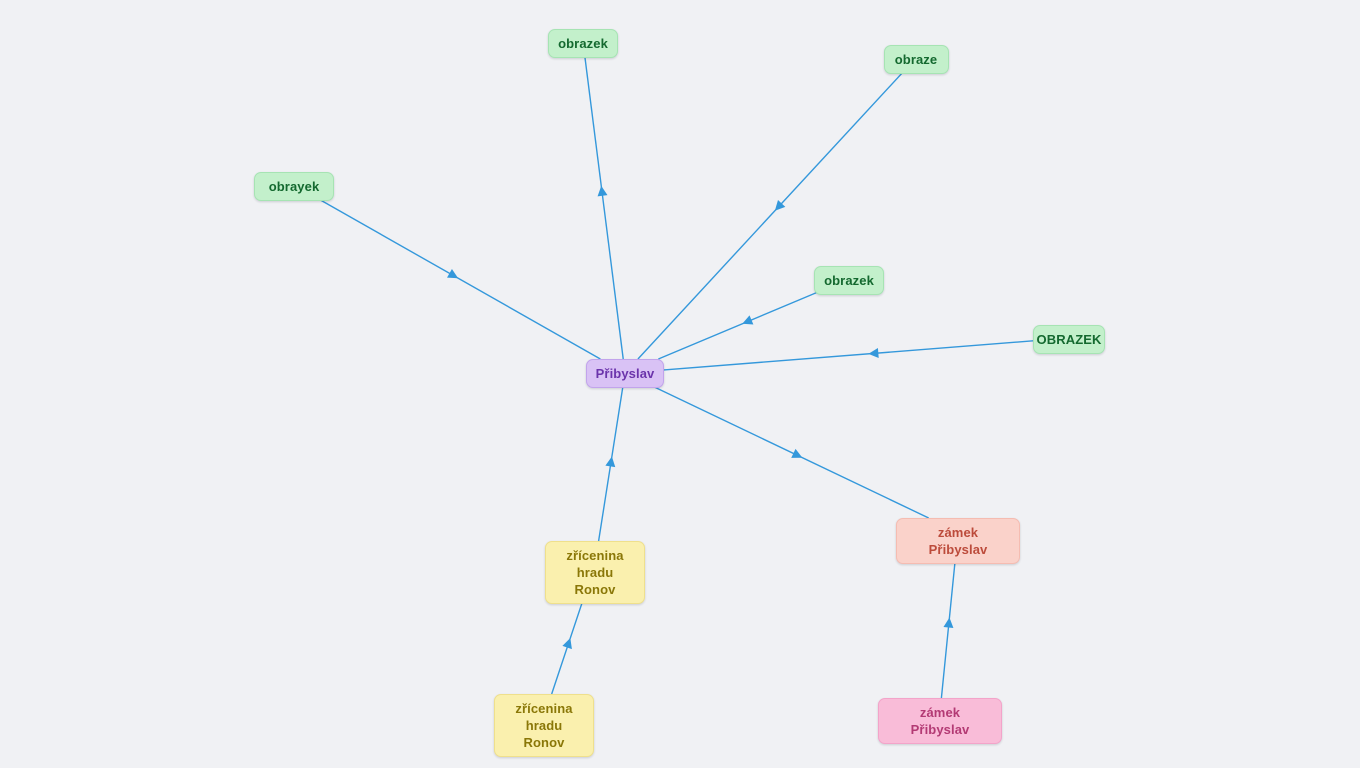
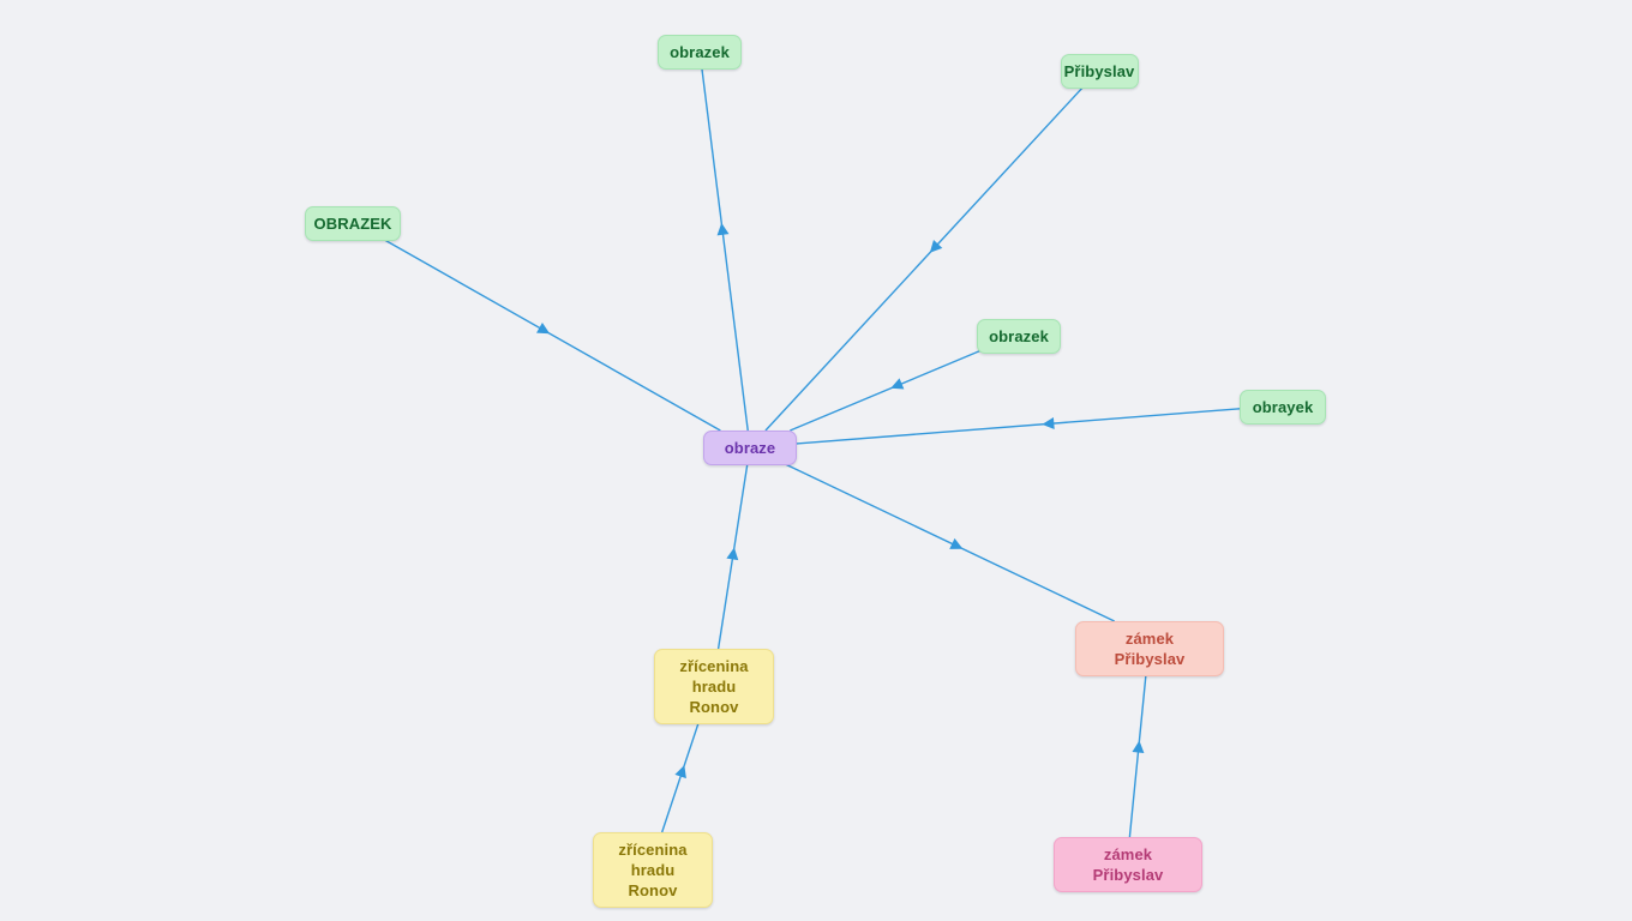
- Přibyslav
+ obraze
  obrazek
- obraze
+ Přibyslav
- obrayek
+ OBRAZEK
  obrazek
- OBRAZEK
+ obrayek
  zřícenina
  hradu Ronov
  zřícenina
  hradu Ronov
  zámek Přibyslav
  zámek Přibyslav
